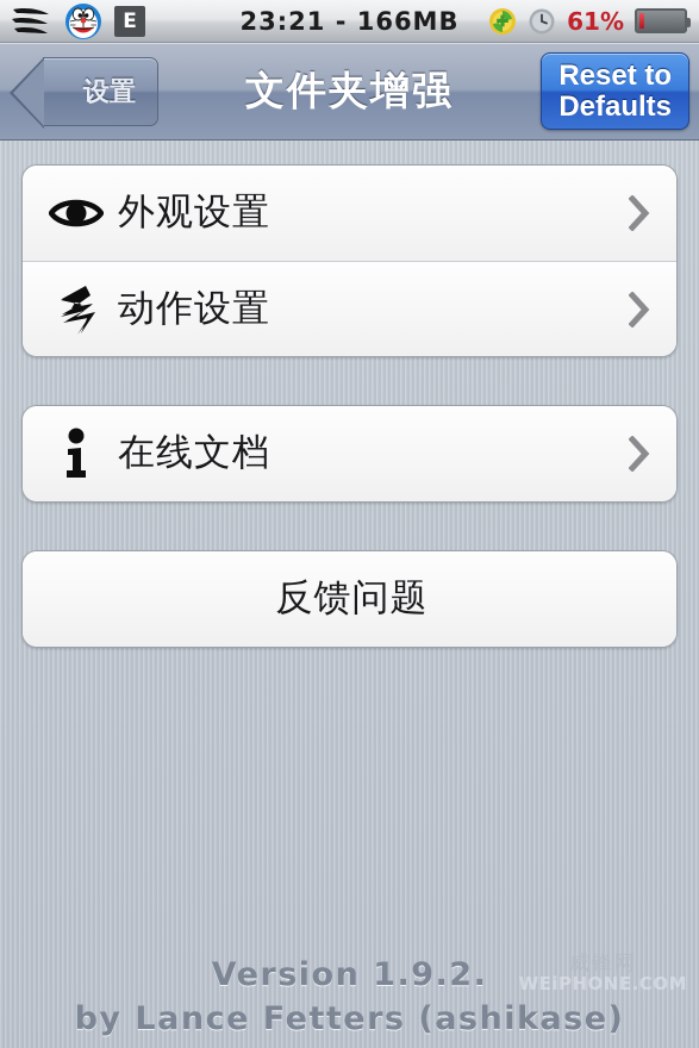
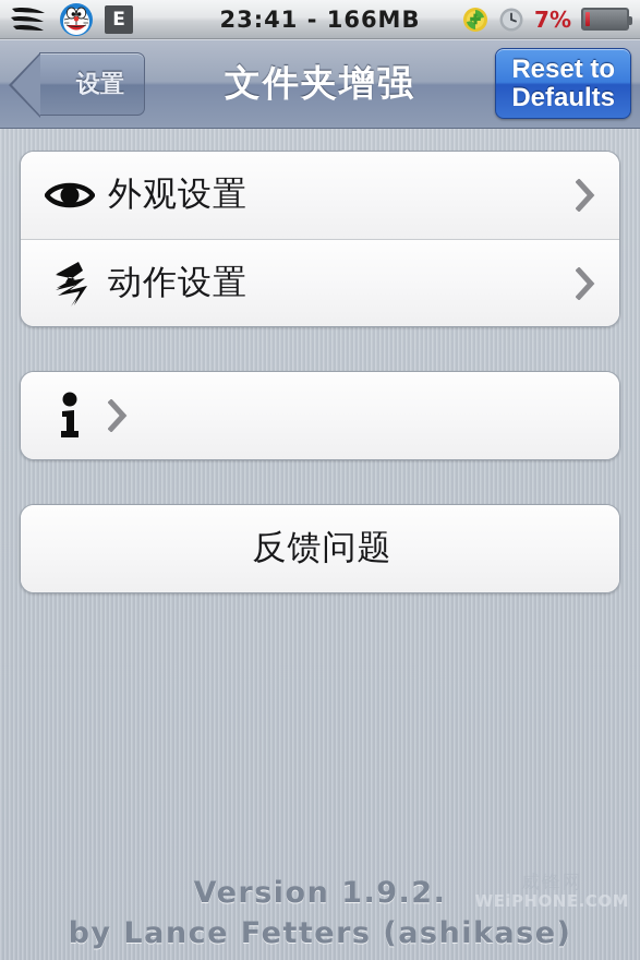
  E
- 23:21 - 166MB
+ 23:41 - 166MB
- 61%
+ 7%
  设置
  文件夹增强
  Reset to
  Defaults
  外观设置
  动作设置
- 在线文档
  反馈问题
  WEiPHONE.COM
  Version 1.9.2.
  by Lance Fetters (ashikase)
